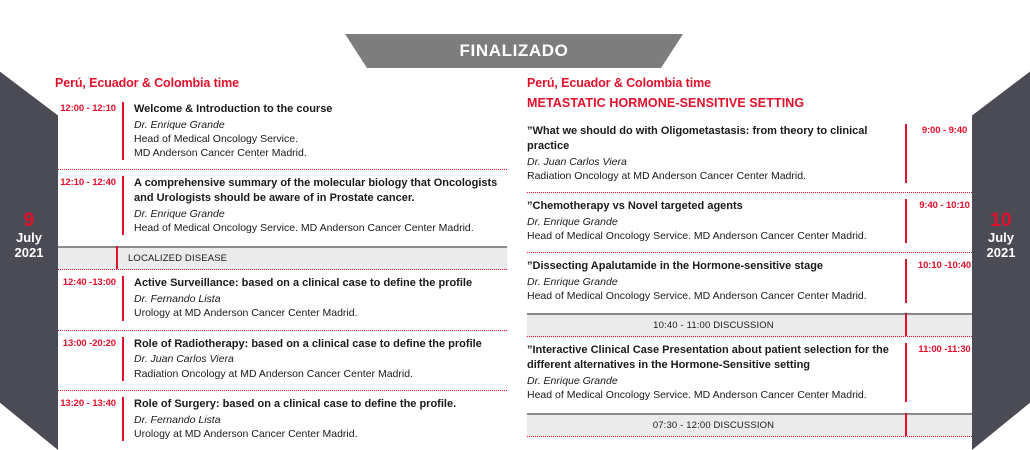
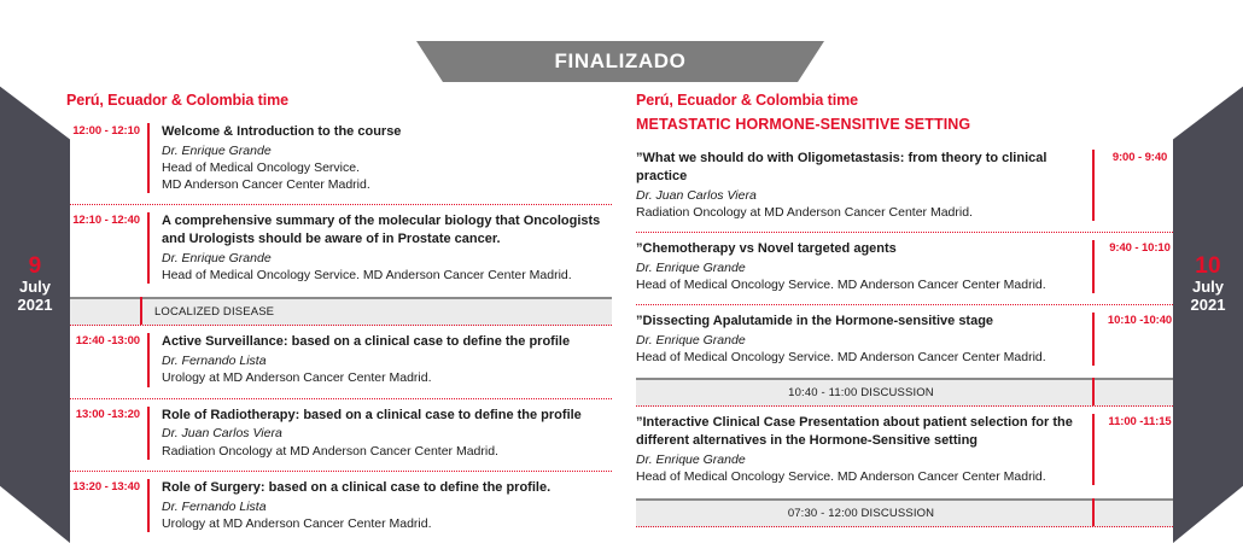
  9
  July
  2021
  10
  July
  2021
  FINALIZADO
  Perú, Ecuador & Colombia time
  12:00 - 12:10
  Welcome & Introduction to the course
  Dr. Enrique Grande
  Head of Medical Oncology Service.
  MD Anderson Cancer Center Madrid.
  12:10 - 12:40
  A comprehensive summary of the molecular biology that Oncologists and Urologists should be aware of in Prostate cancer.
  Dr. Enrique Grande
  Head of Medical Oncology Service. MD Anderson Cancer Center Madrid.
  LOCALIZED DISEASE
  12:40 -13:00
  Active Surveillance: based on a clinical case to define the profile
  Dr. Fernando Lista
  Urology at MD Anderson Cancer Center Madrid.
- 13:00 -20:20
+ 13:00 -13:20
  Role of Radiotherapy: based on a clinical case to define the profile
  Dr. Juan Carlos Viera
  Radiation Oncology at MD Anderson Cancer Center Madrid.
  13:20 - 13:40
  Role of Surgery: based on a clinical case to define the profile.
  Dr. Fernando Lista
  Urology at MD Anderson Cancer Center Madrid.
  Perú, Ecuador & Colombia time
  METASTATIC HORMONE-SENSITIVE SETTING
  ”What we should do with Oligometastasis: from theory to clinical practice
  Dr. Juan Carlos Viera
  Radiation Oncology at MD Anderson Cancer Center Madrid.
  9:00 - 9:40
  ”Chemotherapy vs Novel targeted agents
  Dr. Enrique Grande
  Head of Medical Oncology Service. MD Anderson Cancer Center Madrid.
  9:40 - 10:10
  ”Dissecting Apalutamide in the Hormone-sensitive stage
  Dr. Enrique Grande
  Head of Medical Oncology Service. MD Anderson Cancer Center Madrid.
  10:10 -10:40
  10:40 - 11:00 DISCUSSION
  ”Interactive Clinical Case Presentation about patient selection for the different alternatives in the Hormone-Sensitive setting
  Dr. Enrique Grande
  Head of Medical Oncology Service. MD Anderson Cancer Center Madrid.
- 11:00 -11:30
+ 11:00 -11:15
  07:30 - 12:00 DISCUSSION
